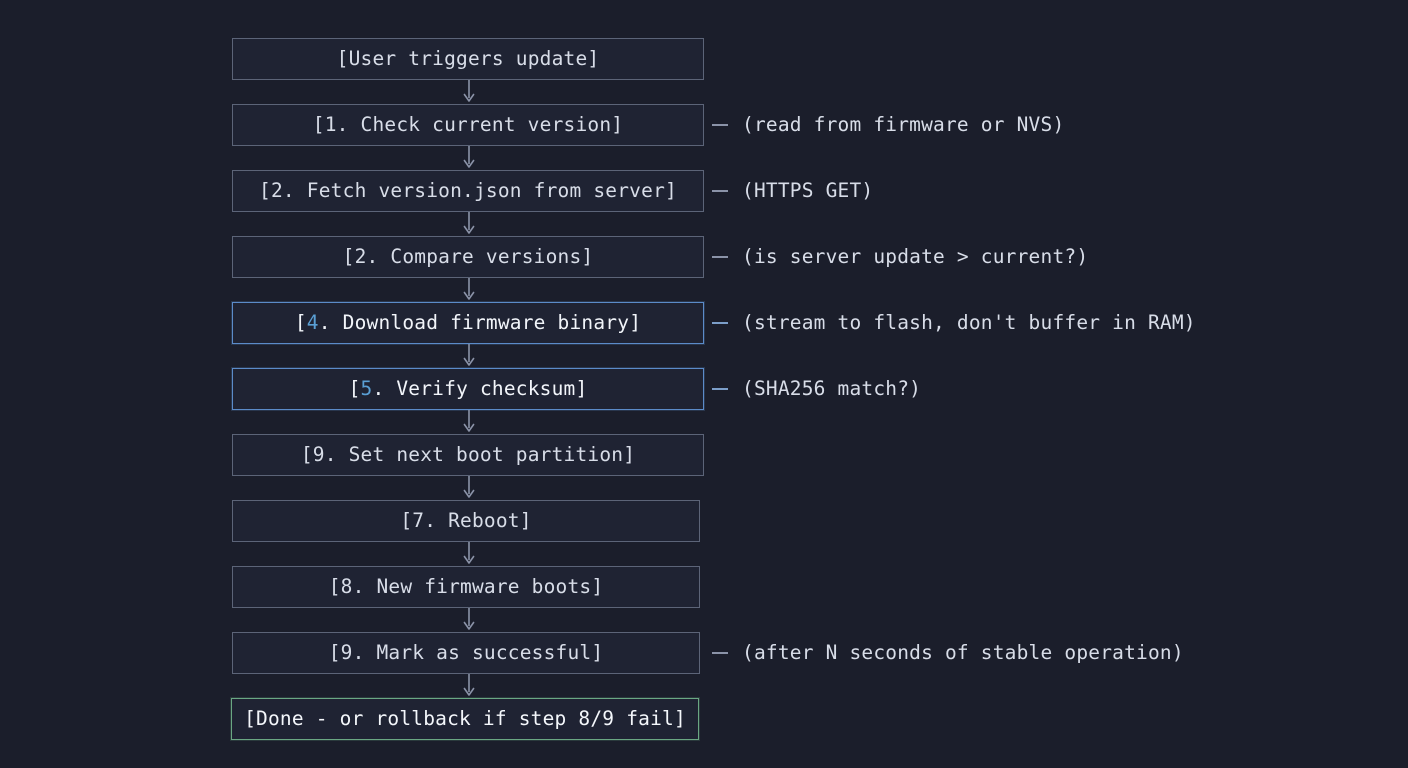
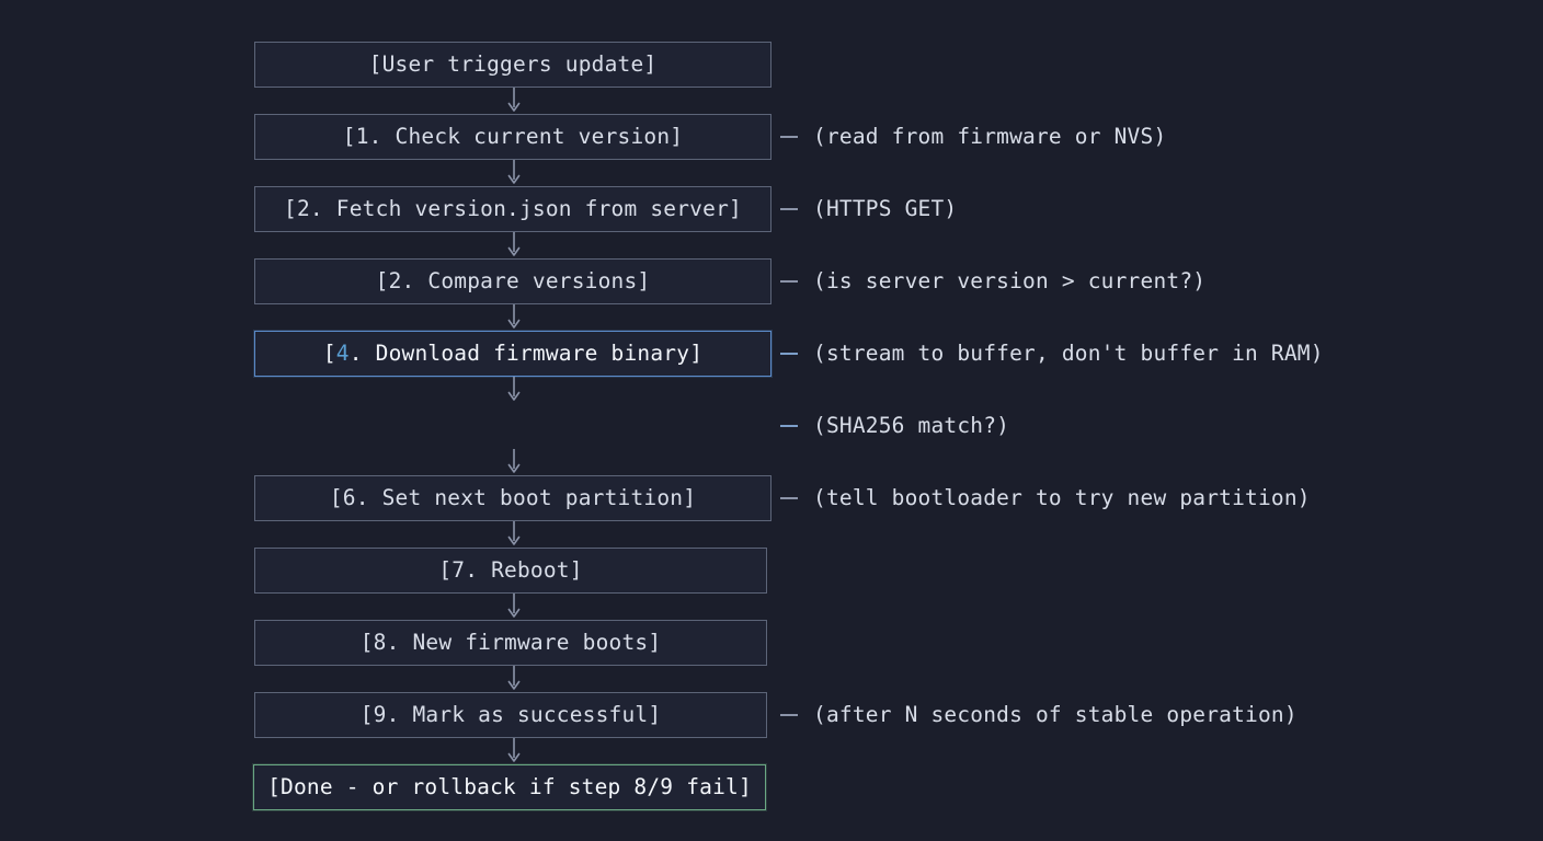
  [User triggers update]
  [1. Check current version]
  (read from firmware or NVS)
  [2. Fetch version.json from server]
  (HTTPS GET)
  [2. Compare versions]
- (is server update > current?)
+ (is server version > current?)
  [4. Download firmware binary]
- (stream to flash, don't buffer in RAM)
+ (stream to buffer, don't buffer in RAM)
- [5. Verify checksum]
  (SHA256 match?)
- [9. Set next boot partition]
+ [6. Set next boot partition]
+ (tell bootloader to try new partition)
  [7. Reboot]
  [8. New firmware boots]
  [9. Mark as successful]
  (after N seconds of stable operation)
  [Done - or rollback if step 8/9 fail]
